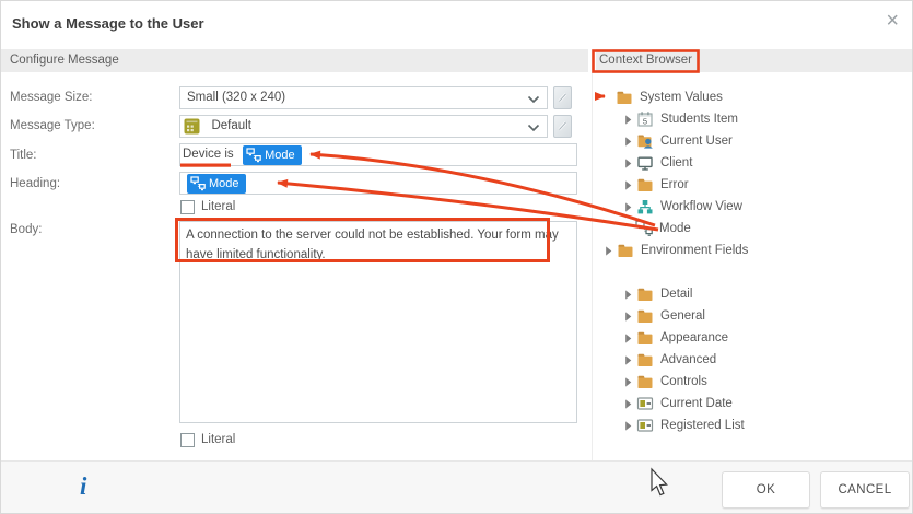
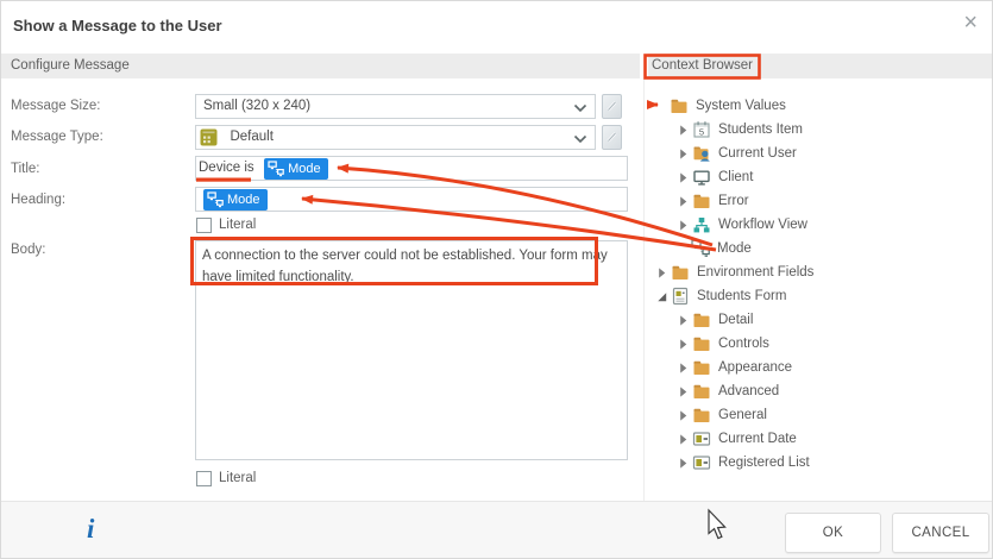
  Show a Message to the User
  ×
  Configure Message
  Context Browser
  Message Size:
  Message Type:
  Title:
  Heading:
  Body:
  Small (320 x 240)
  Default
  Device is
  Mode
  Mode
  Literal
  A connection to the server could not be established. Your form my have limited functionality.
  Literal
  System Values
  Students Item
  Current User
  Client
  Error
  Workflow View
  Mode
  Environment Fields
+ Students Form
  Detail
- General
+ Controls
  Appearance
  Advanced
- Controls
+ General
  Current Date
  Registered List
  i
  OK
  CANCEL
